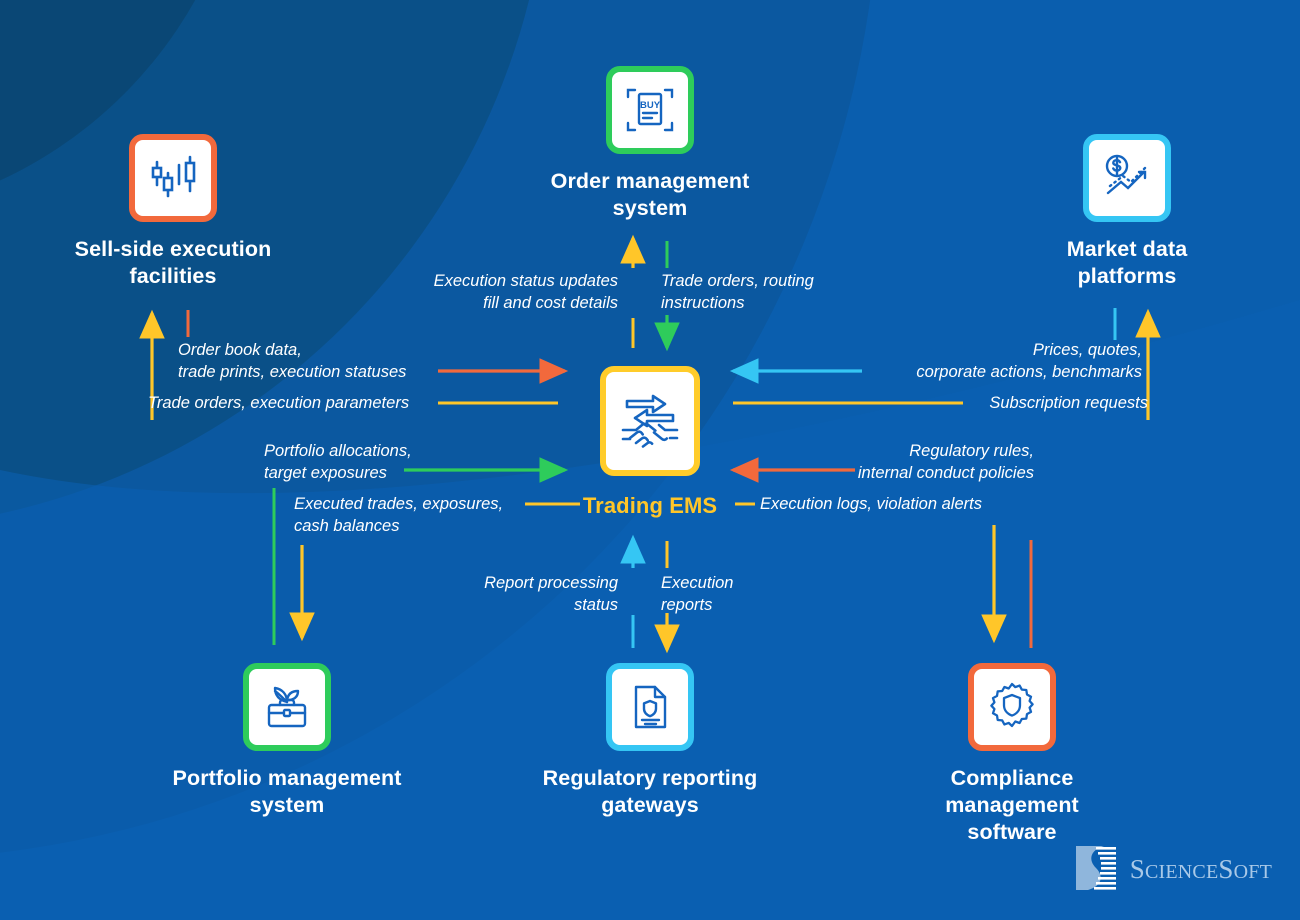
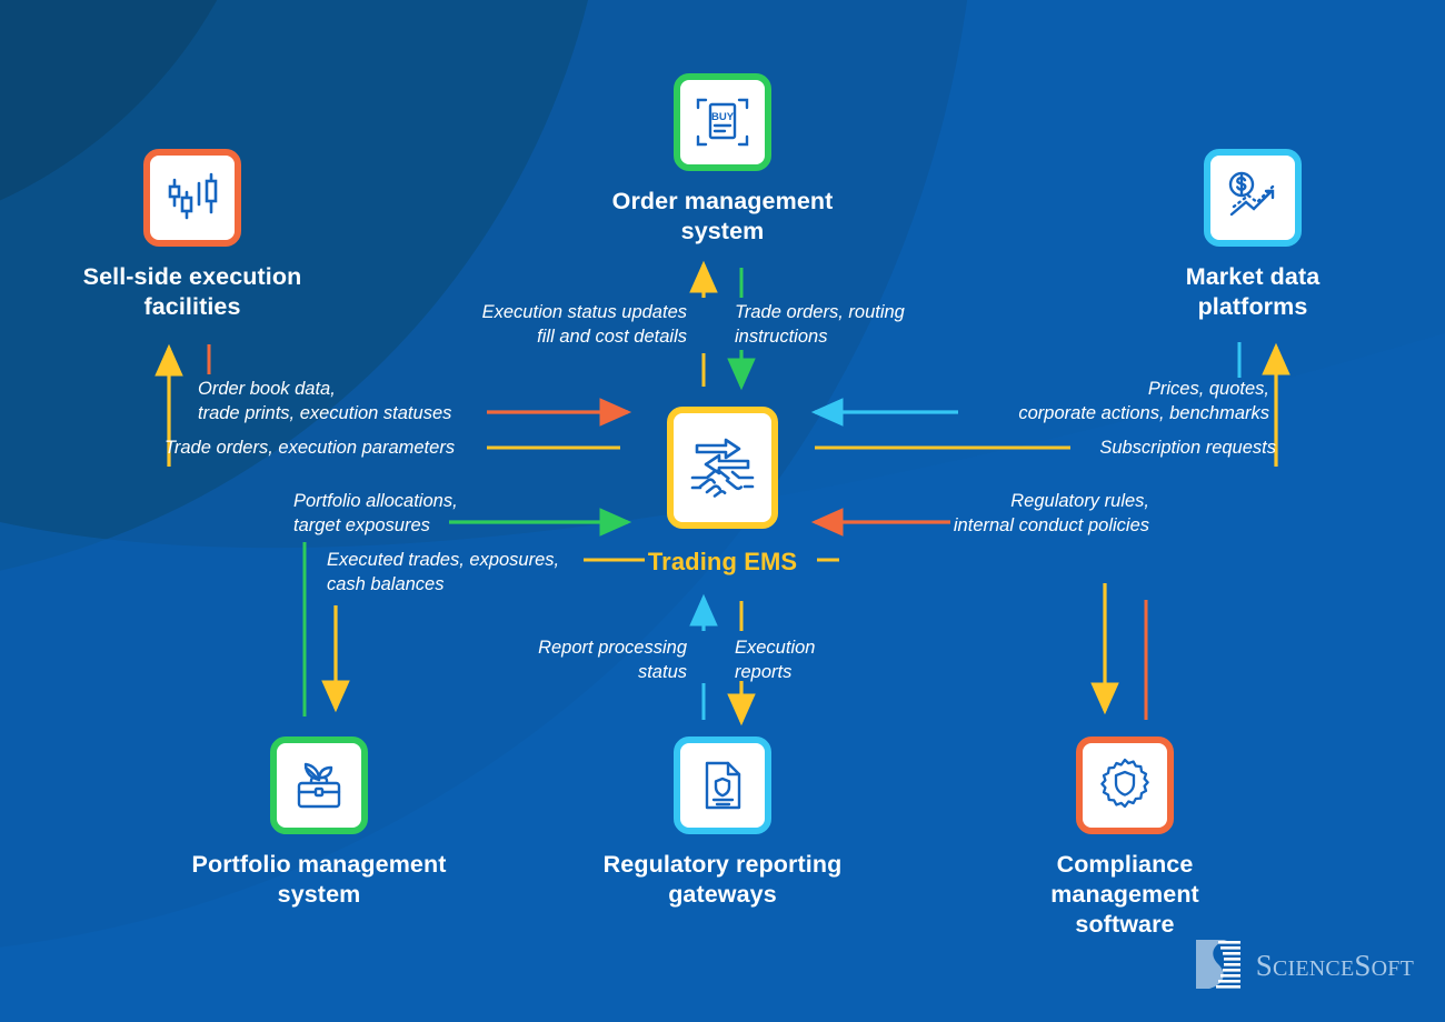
  Sell-side execution
  facilities
  BUY
  Order management
  system
  Market data
  platforms
  Trading EMS
  Portfolio management
  system
  Regulatory reporting
  gateways
  Compliance management
  software
  Order book data,
  trade prints, execution statuses
  Trade orders, execution parameters
  Execution status updates
  fill and cost details
  Trade orders, routing
  instructions
  Prices, quotes,
  corporate actions, benchmarks
  Subscription requests
  Portfolio allocations,
  target exposures
  Executed trades, exposures,
  cash balances
  Report processing
  status
  Execution
  reports
  Regulatory rules,
  internal conduct policies
- Execution logs, violation alerts
  SCIENCESOFT
